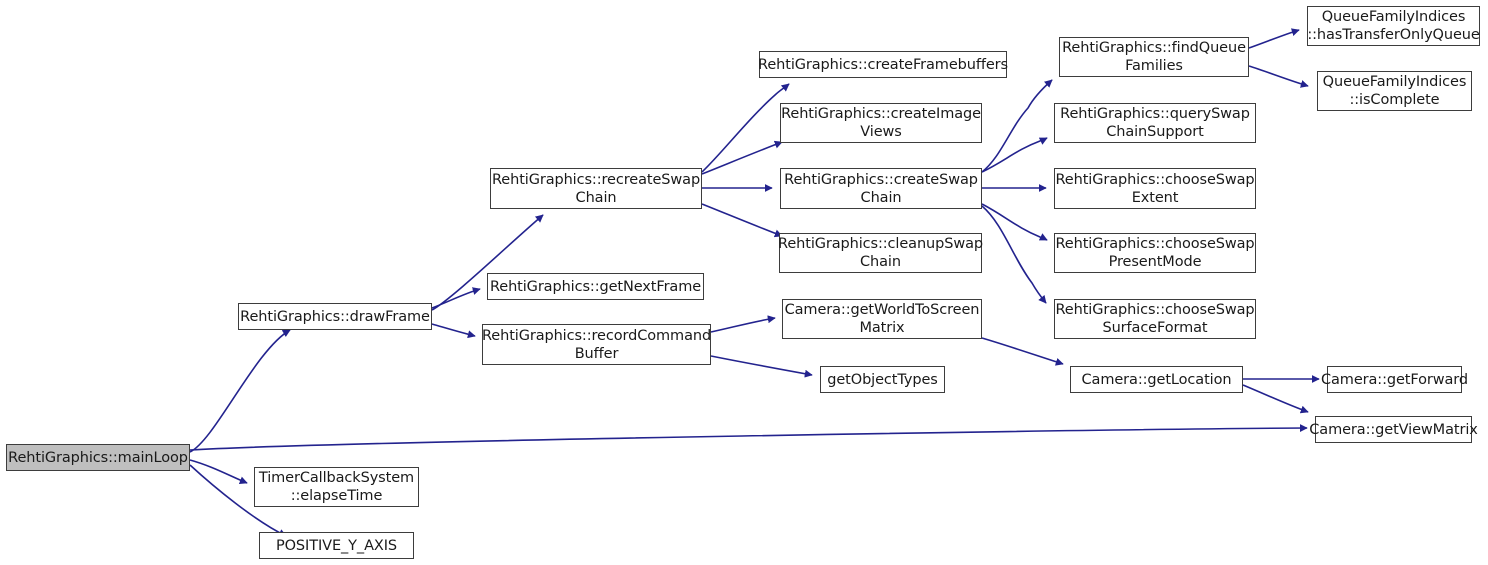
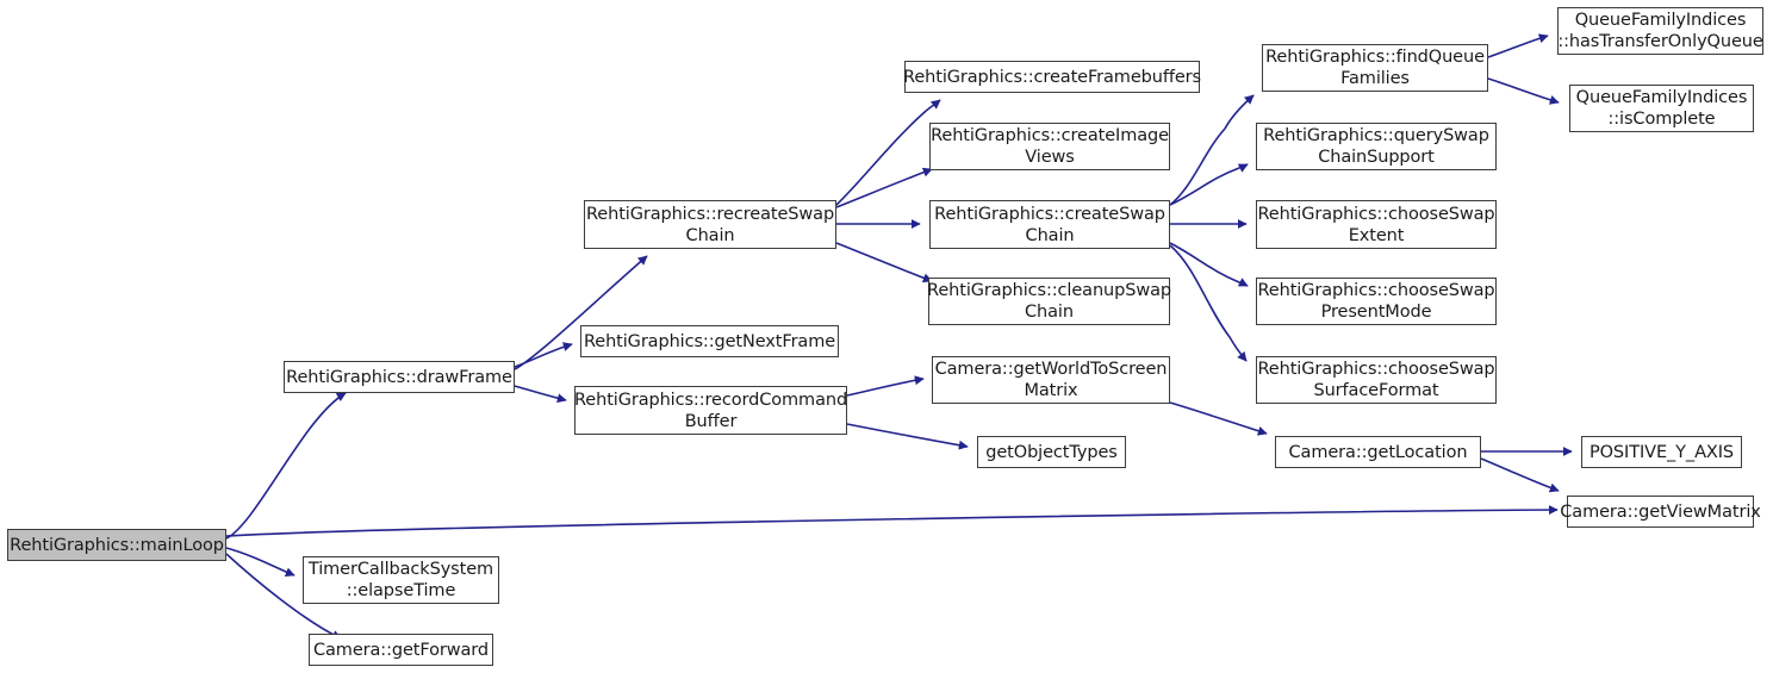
  RehtiGraphics::mainLoop
  RehtiGraphics::drawFrame
  TimerCallbackSystem
  ::elapseTime
- POSITIVE_Y_AXIS
+ Camera::getForward
  RehtiGraphics::recreateSwap
  Chain
  RehtiGraphics::getNextFrame
  RehtiGraphics::recordCommand
  Buffer
  RehtiGraphics::createFramebuffers
  RehtiGraphics::createImage
  Views
  RehtiGraphics::createSwap
  Chain
  RehtiGraphics::cleanupSwap
  Chain
  Camera::getWorldToScreen
  Matrix
  getObjectTypes
  RehtiGraphics::findQueue
  Families
  RehtiGraphics::querySwap
  ChainSupport
  RehtiGraphics::chooseSwap
  Extent
  RehtiGraphics::chooseSwap
  PresentMode
  RehtiGraphics::chooseSwap
  SurfaceFormat
  Camera::getLocation
  QueueFamilyIndices
  ::hasTransferOnlyQueue
  QueueFamilyIndices
  ::isComplete
- Camera::getForward
+ POSITIVE_Y_AXIS
  Camera::getViewMatrix
